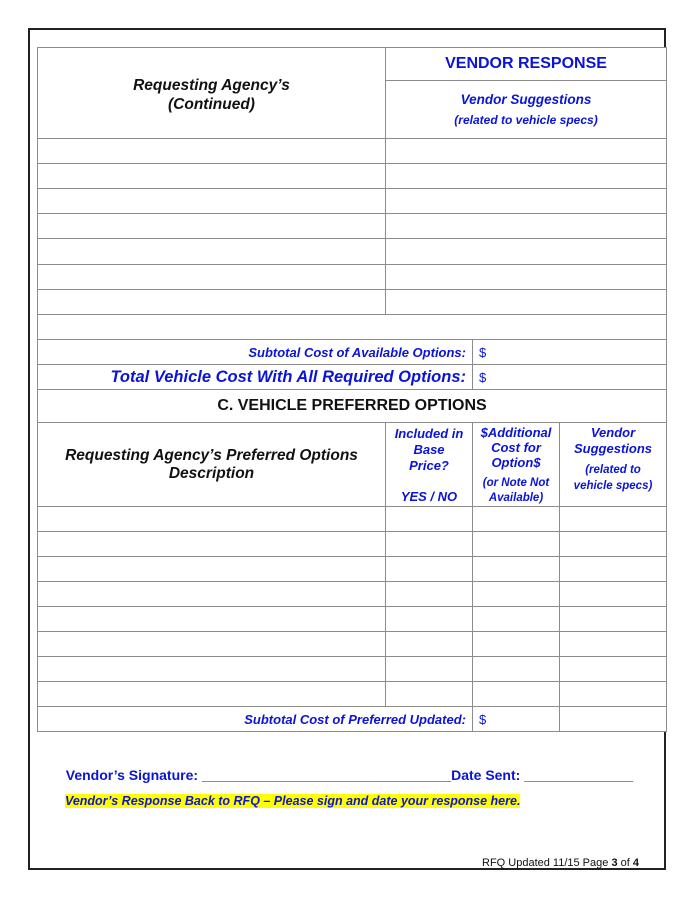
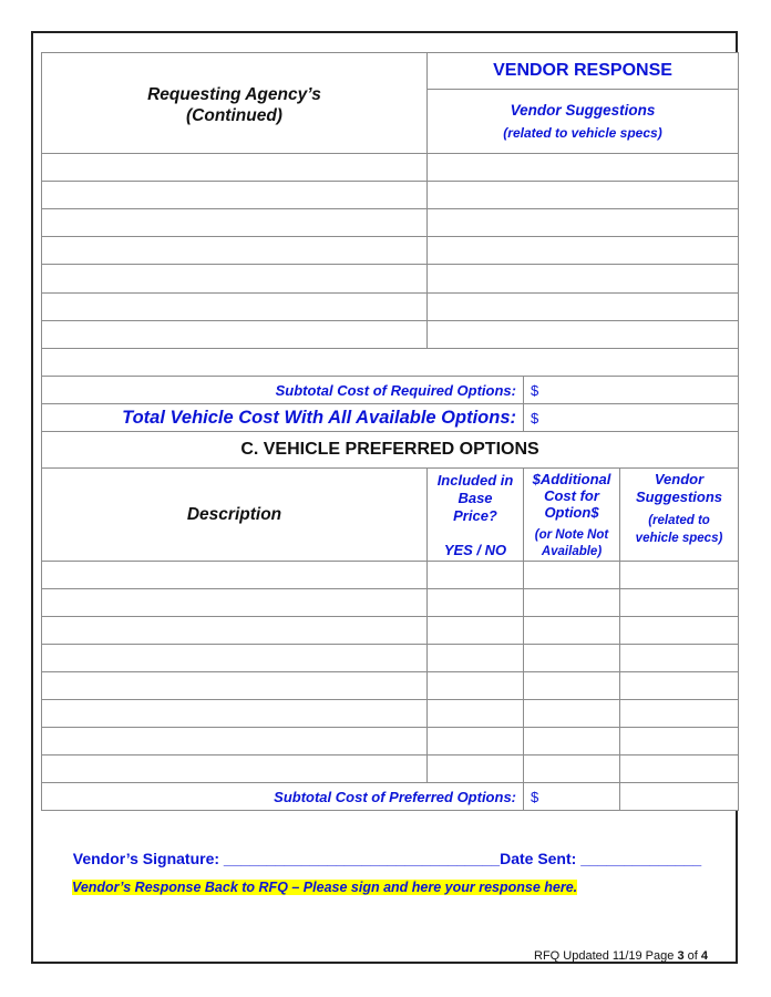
  Requesting Agency’s
  (Continued)
  VENDOR RESPONSE
  Vendor Suggestions
  (related to vehicle specs)
- Subtotal Cost of Available Options:
+ Subtotal Cost of Required Options:
  $
- Total Vehicle Cost With All Required Options:
+ Total Vehicle Cost With All Available Options:
  $
  C. VEHICLE PREFERRED OPTIONS
- Requesting Agency’s Preferred Options
  Description
  Included in
  Base
  Price?
  YES / NO
  $Additional
  Cost for
  Option$
  (or Note Not
  Available)
  Vendor
  Suggestions
  (related to
  vehicle specs)
- Subtotal Cost of Preferred Updated:
+ Subtotal Cost of Preferred Options:
  $
  Vendor’s Signature: ________________________________Date Sent: ______________
- Vendor’s Response Back to RFQ – Please sign and date your response here.
+ Vendor’s Response Back to RFQ – Please sign and here your response here.
- RFQ Updated 11/15 Page 3 of 4
+ RFQ Updated 11/19 Page 3 of 4
